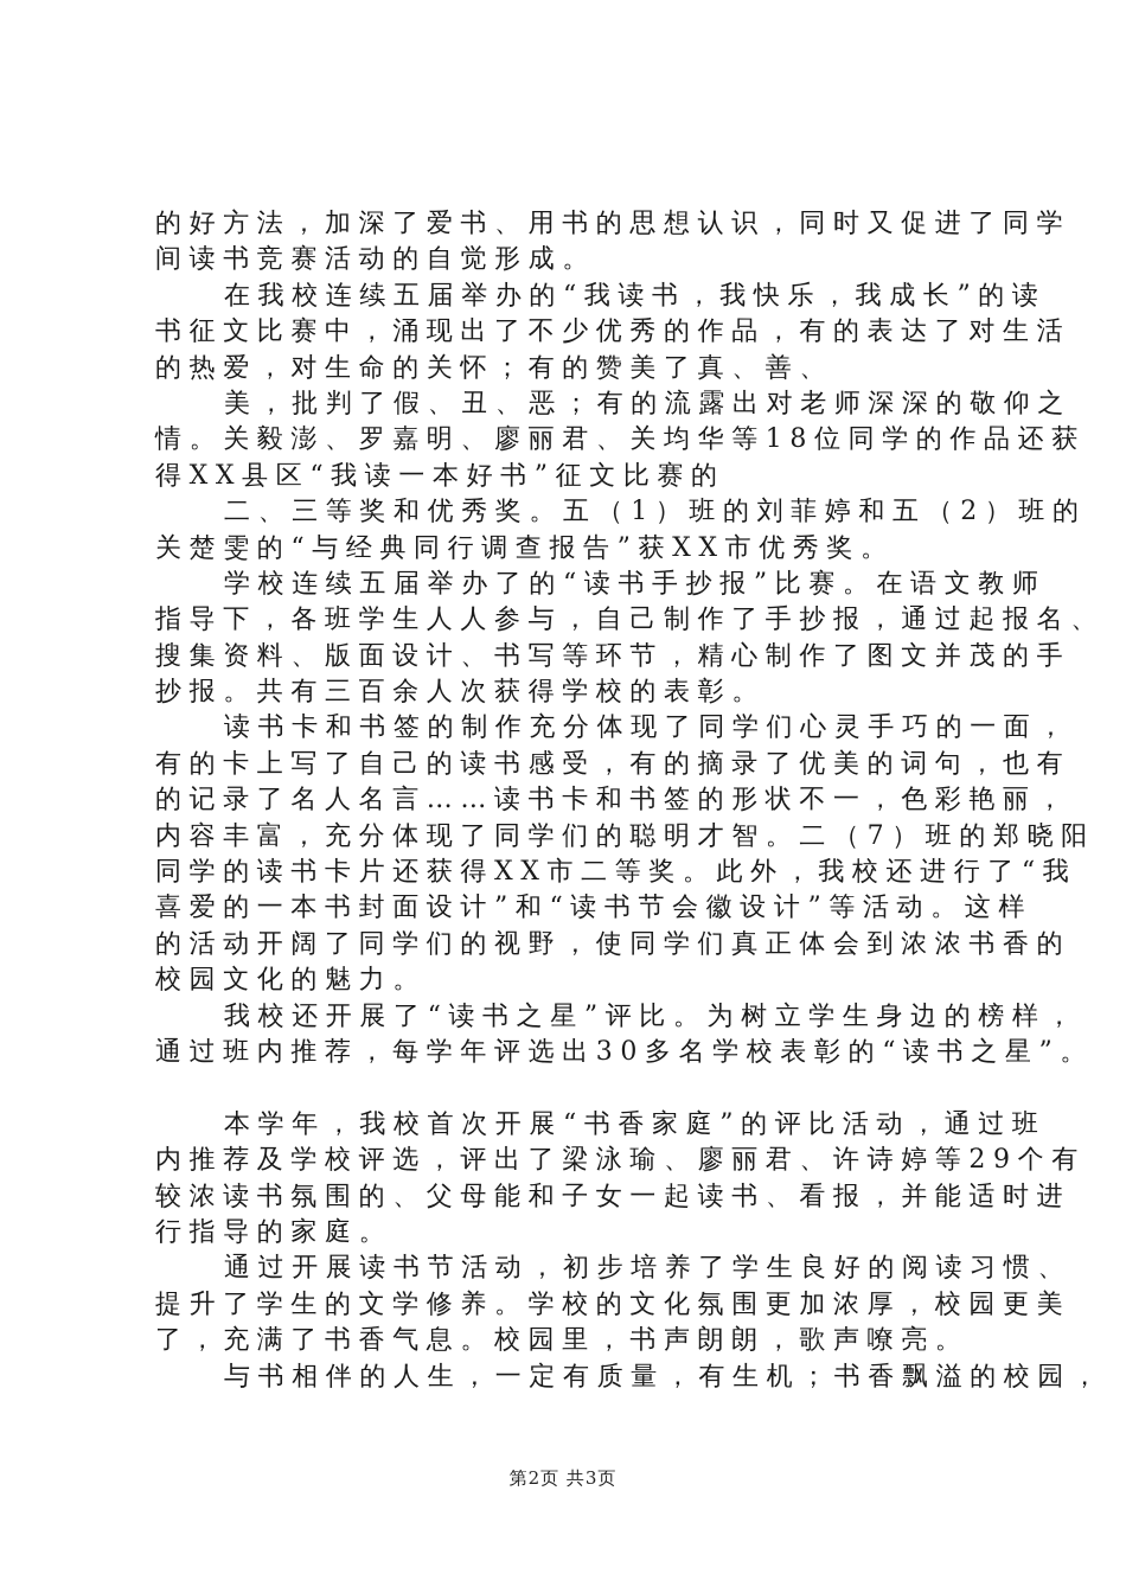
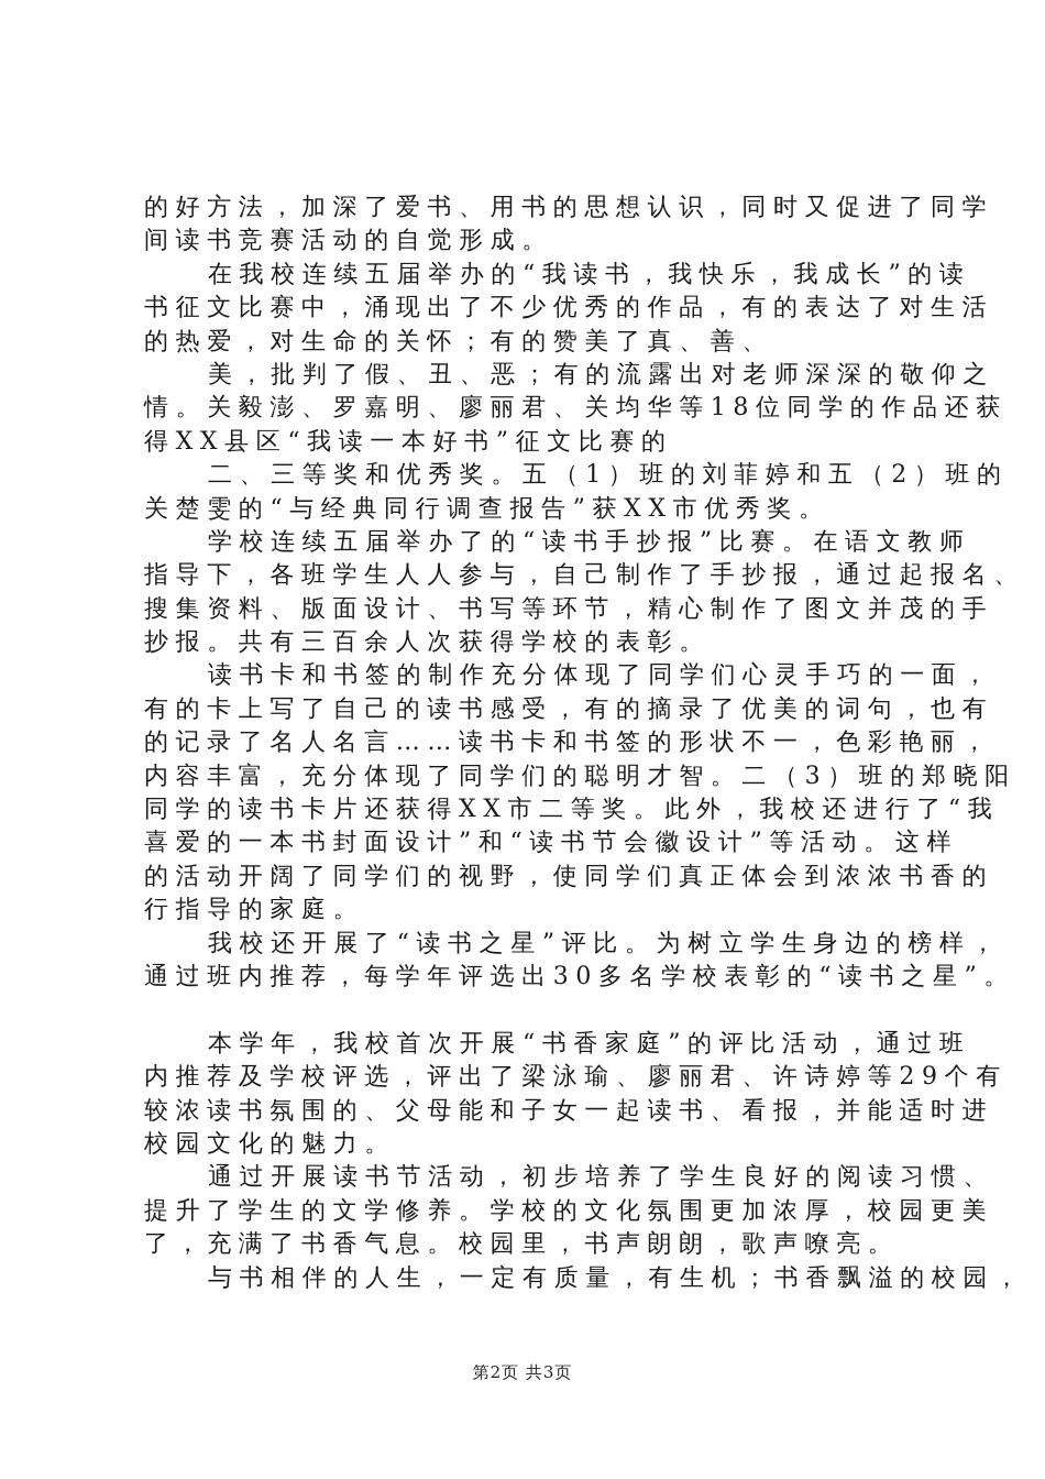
  的好方法，加深了爱书、用书的思想认识，同时又促进了同学
  间读书竞赛活动的自觉形成。
  在我校连续五届举办的“我读书，我快乐，我成长”的读
  书征文比赛中，涌现出了不少优秀的作品，有的表达了对生活
  的热爱，对生命的关怀；有的赞美了真、善、
  美，批判了假、丑、恶；有的流露出对老师深深的敬仰之
  情。关毅澎、罗嘉明、廖丽君、关均华等18位同学的作品还获
  得XX县区“我读一本好书”征文比赛的
  二、三等奖和优秀奖。五（1）班的刘菲婷和五（2）班的
  关楚雯的“与经典同行调查报告”获XX市优秀奖。
  学校连续五届举办了的“读书手抄报”比赛。在语文教师
  指导下，各班学生人人参与，自己制作了手抄报，通过起报名、
  搜集资料、版面设计、书写等环节，精心制作了图文并茂的手
  抄报。共有三百余人次获得学校的表彰。
  读书卡和书签的制作充分体现了同学们心灵手巧的一面，
  有的卡上写了自己的读书感受，有的摘录了优美的词句，也有
  的记录了名人名言……读书卡和书签的形状不一，色彩艳丽，
- 内容丰富，充分体现了同学们的聪明才智。二（7）班的郑晓阳
+ 内容丰富，充分体现了同学们的聪明才智。二（3）班的郑晓阳
  同学的读书卡片还获得XX市二等奖。此外，我校还进行了“我
  喜爱的一本书封面设计”和“读书节会徽设计”等活动。这样
  的活动开阔了同学们的视野，使同学们真正体会到浓浓书香的
- 校园文化的魅力。
+ 行指导的家庭。
  我校还开展了“读书之星”评比。为树立学生身边的榜样，
  通过班内推荐，每学年评选出30多名学校表彰的“读书之星”。
  本学年，我校首次开展“书香家庭”的评比活动，通过班
  内推荐及学校评选，评出了梁泳瑜、廖丽君、许诗婷等29个有
  较浓读书氛围的、父母能和子女一起读书、看报，并能适时进
- 行指导的家庭。
+ 校园文化的魅力。
  通过开展读书节活动，初步培养了学生良好的阅读习惯、
  提升了学生的文学修养。学校的文化氛围更加浓厚，校园更美
  了，充满了书香气息。校园里，书声朗朗，歌声嘹亮。
  与书相伴的人生，一定有质量，有生机；书香飘溢的校园，
  第2页 共3页
